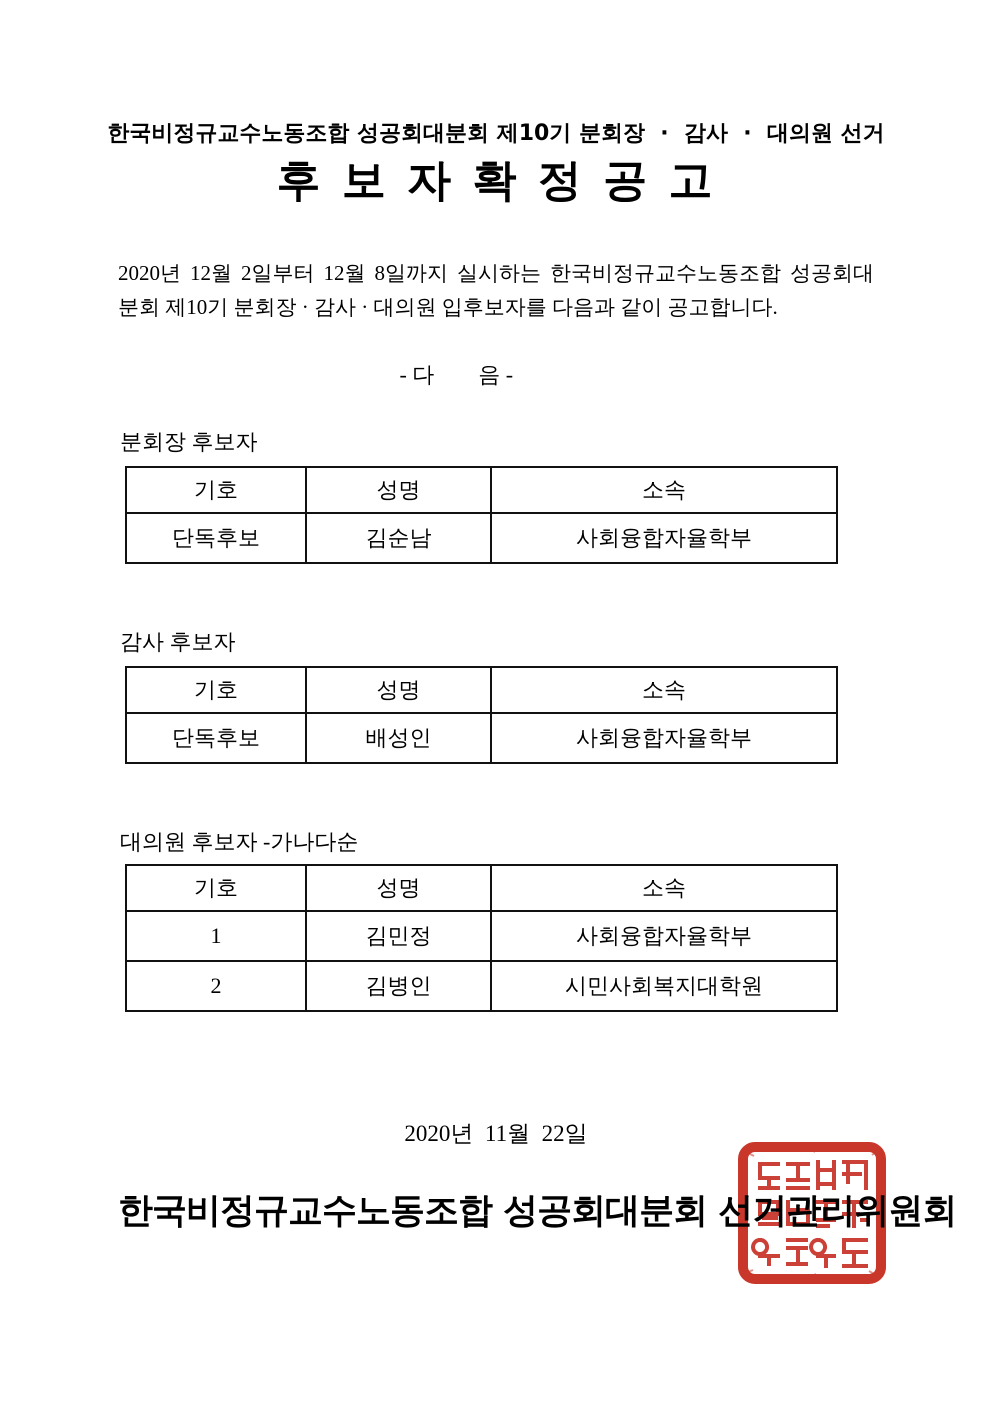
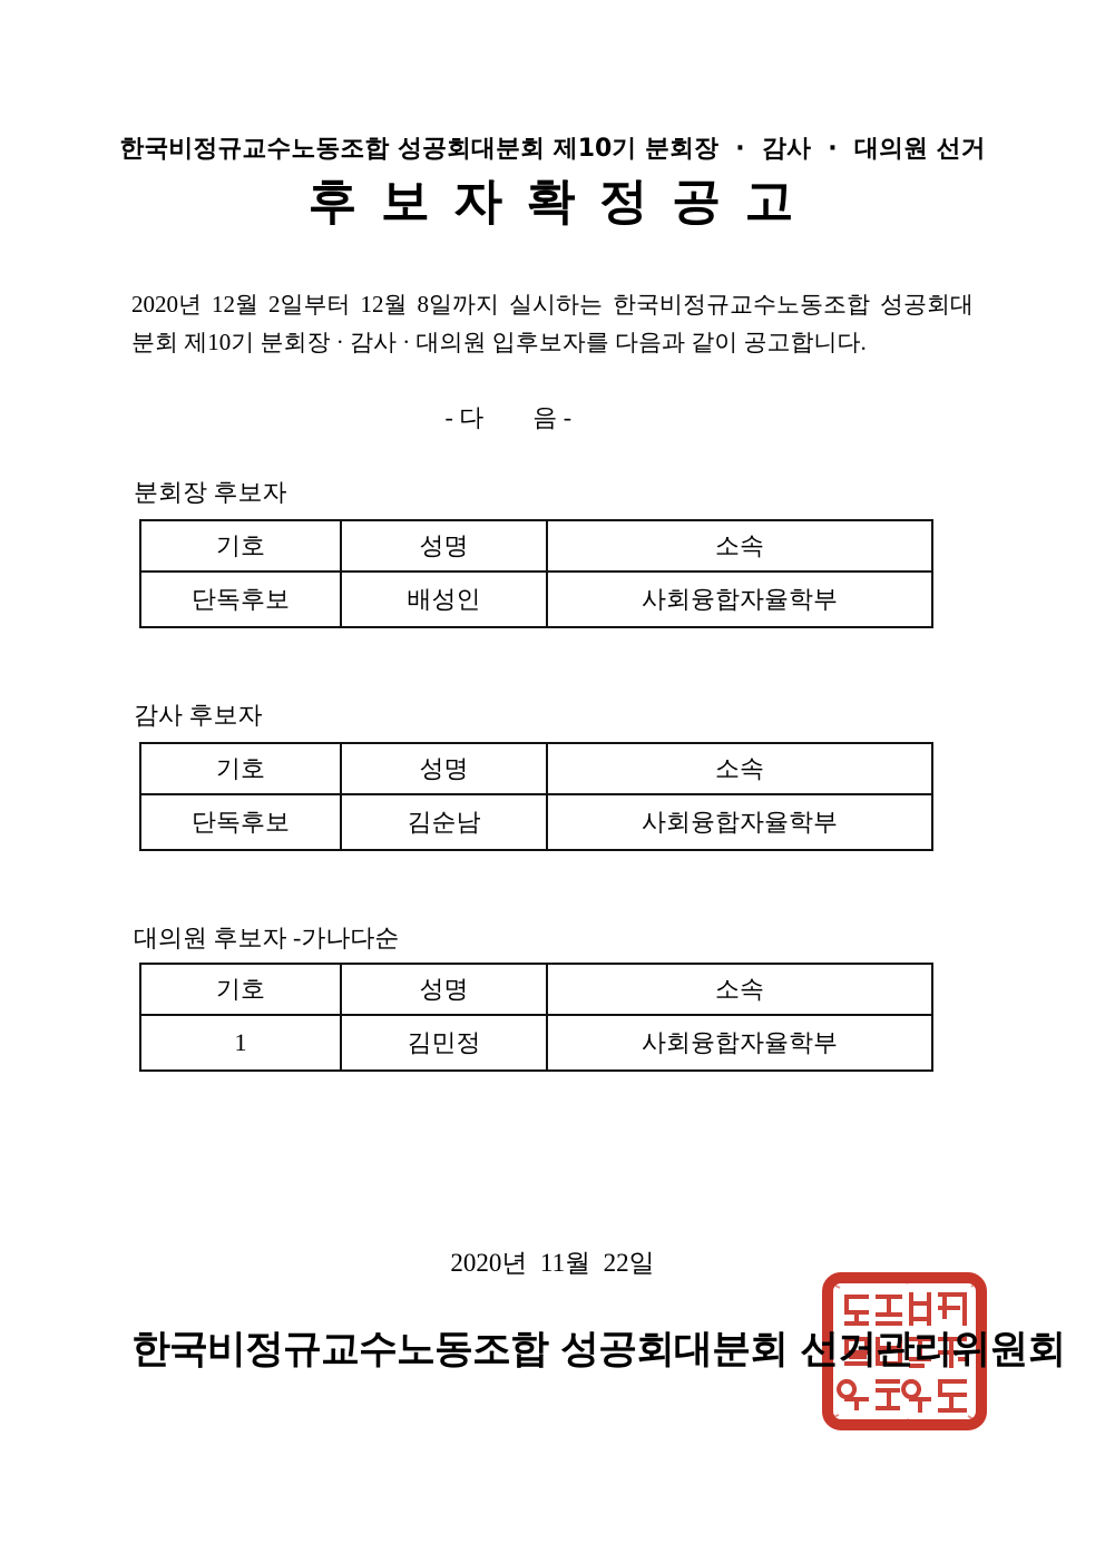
  한국비정규교수노동조합 성공회대분회 제10기 분회장 · 감사 · 대의원 선거
  후 보 자 확 정 공 고
  2020년 12월 2일부터 12월 8일까지 실시하는 한국비정규교수노동조합 성공회대
  분회 제10기 분회장 · 감사 · 대의원 입후보자를 다음과 같이 공고합니다.
  - 다 음 -
  분회장 후보자
  기호	성명	소속
- 단독후보	김순남	사회융합자율학부
+ 단독후보	배성인	사회융합자율학부
  감사 후보자
  기호	성명	소속
- 단독후보	배성인	사회융합자율학부
+ 단독후보	김순남	사회융합자율학부
  대의원 후보자 -가나다순
  기호	성명	소속
  1	김민정	사회융합자율학부
- 2	김병인	시민사회복지대학원
  2020년 11월 22일
  한국비정규교수노동조합 성공회대분회 선거관리위원회
